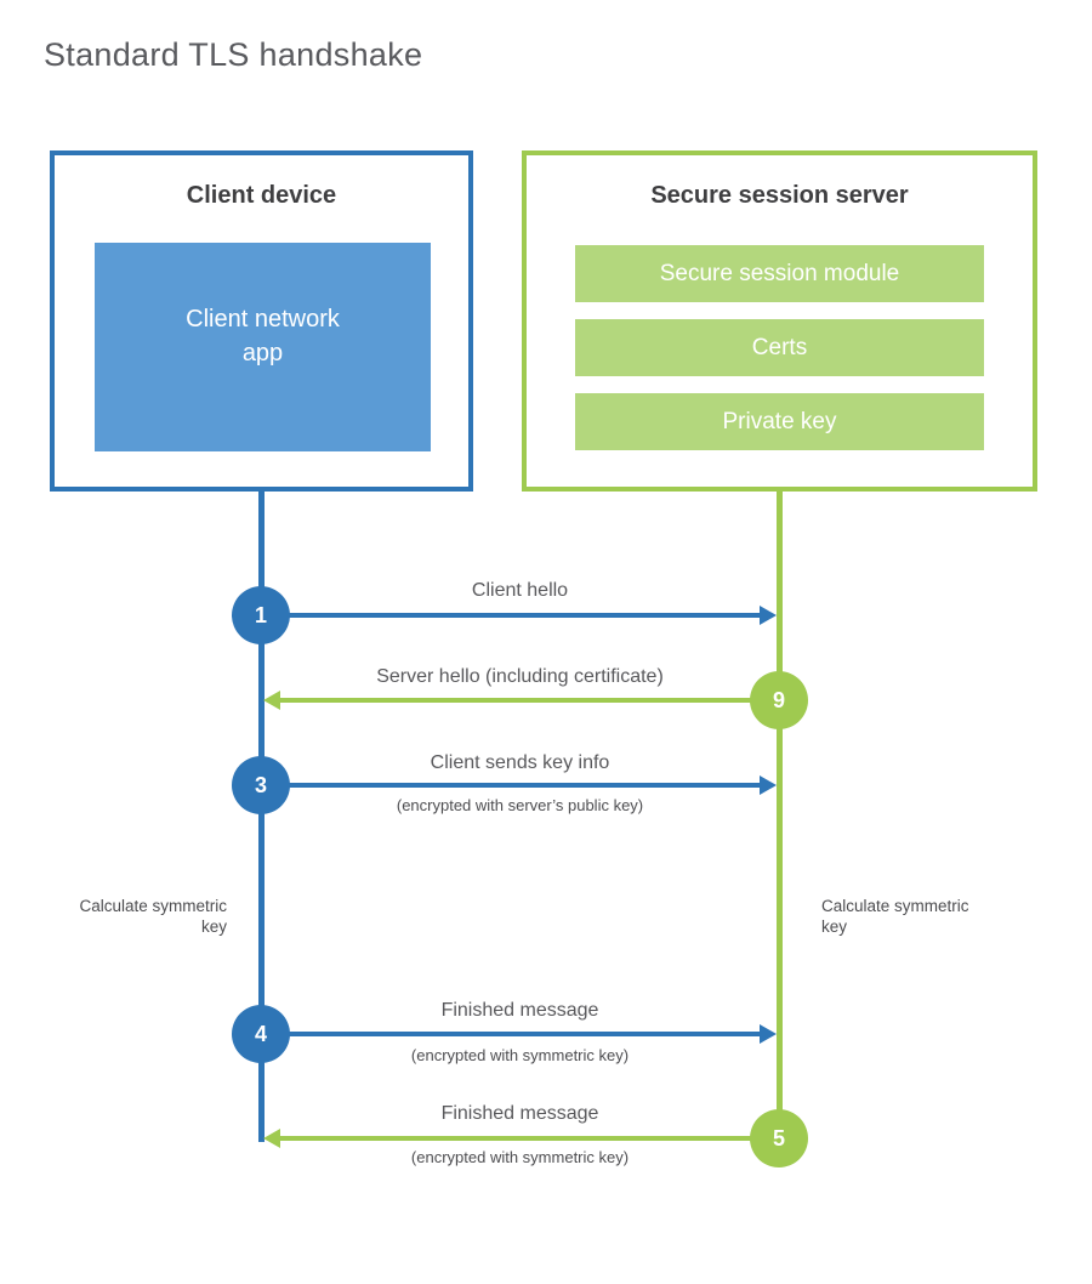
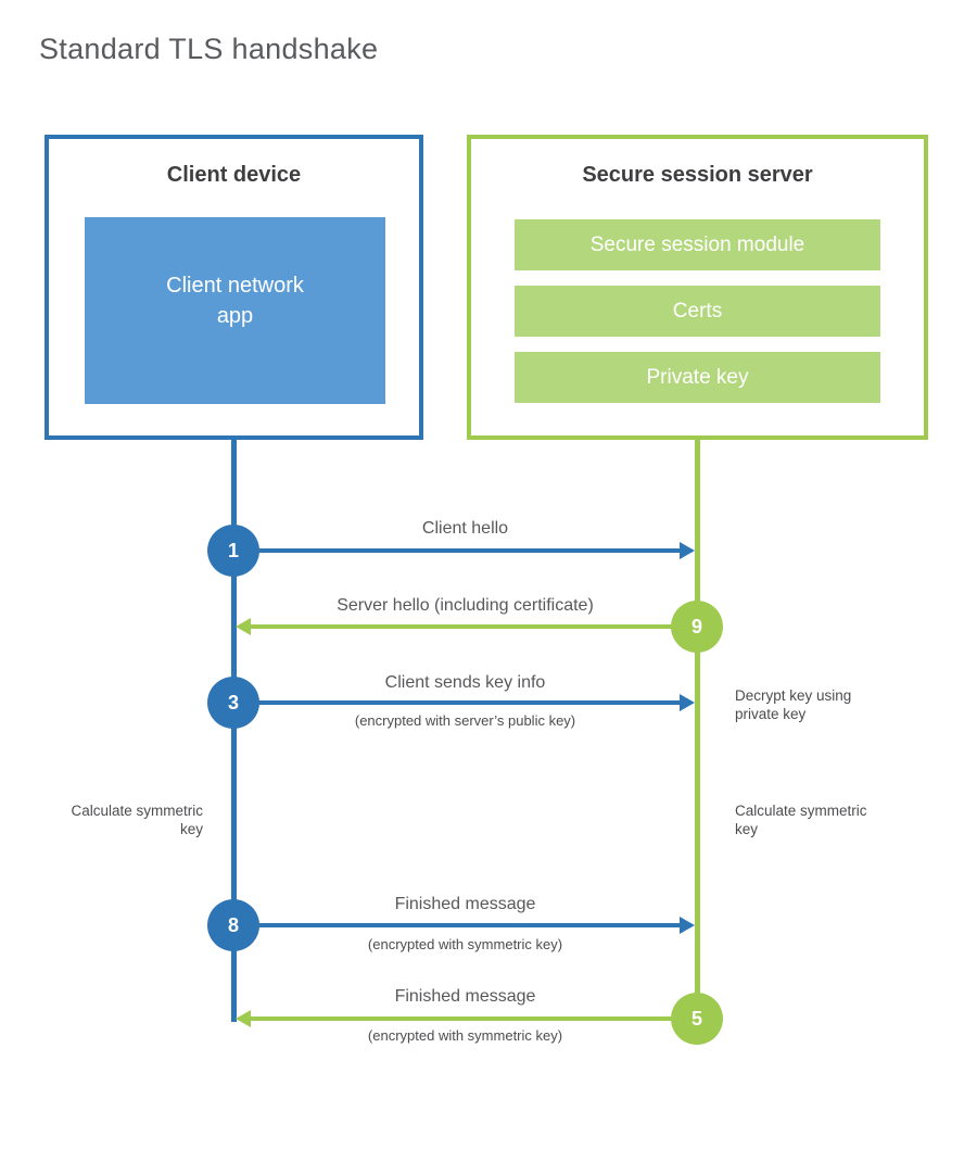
  Standard TLS handshake
  Client device
  Client network
  app
  Secure session server
  Secure session module
  Certs
  Private key
  Client hello
  1
  Server hello (including certificate)
  9
  Client sends key info
  (encrypted with server’s public key)
  3
+ Decrypt key using private key
  Calculate symmetric key
  Calculate symmetric key
  Finished message
  (encrypted with symmetric key)
- 4
+ 8
  Finished message
  (encrypted with symmetric key)
  5
